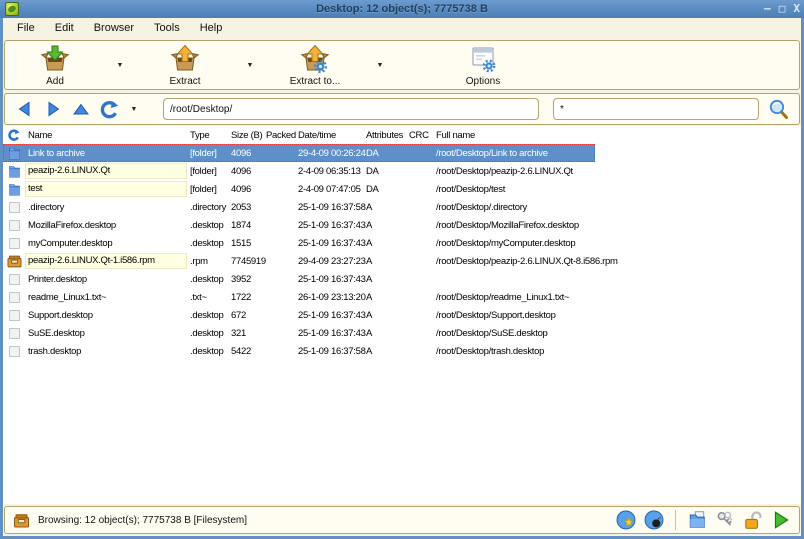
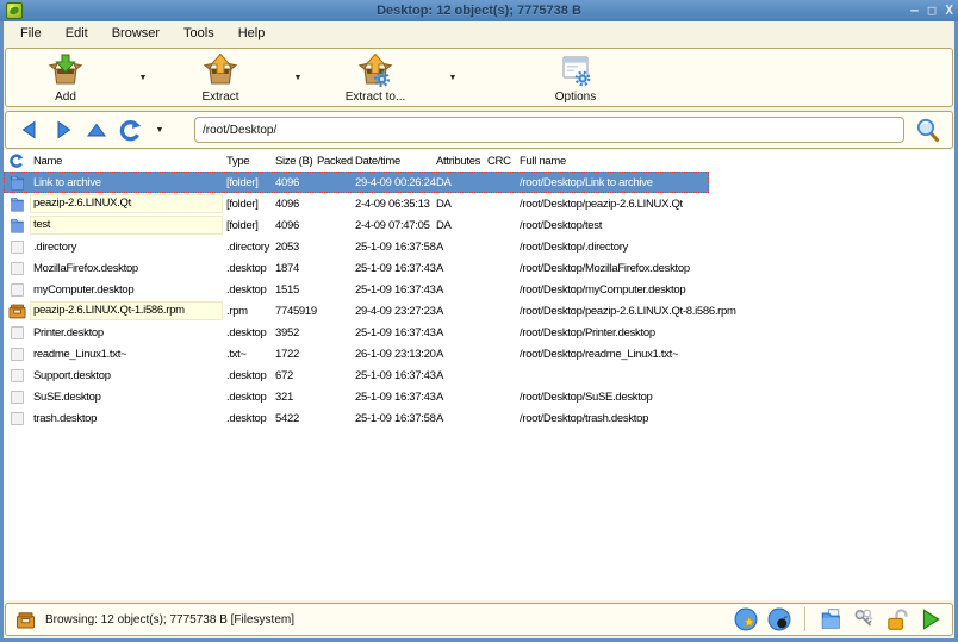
  Desktop: 12 object(s); 7775738 B
  –
  □
  X
  File
  Edit
  Browser
  Tools
  Help
  Add
  Extract
  Extract to...
  Options
  /root/Desktop/
- *
  Name
  Type
  Size (B)
  Packed
  Date/time
  Attributes
  CRC
  Full name
  Link to archive
  [folder]
  4096
  29-4-09 00:26:24
  DA
  /root/Desktop/Link to archive
  peazip-2.6.LINUX.Qt
  [folder]
  4096
  2-4-09 06:35:13
  DA
  /root/Desktop/peazip-2.6.LINUX.Qt
  test
  [folder]
  4096
  2-4-09 07:47:05
  DA
  /root/Desktop/test
  .directory
  .directory
  2053
  25-1-09 16:37:58
  A
  /root/Desktop/.directory
  MozillaFirefox.desktop
  .desktop
  1874
  25-1-09 16:37:43
  A
  /root/Desktop/MozillaFirefox.desktop
  myComputer.desktop
  .desktop
  1515
  25-1-09 16:37:43
  A
  /root/Desktop/myComputer.desktop
  peazip-2.6.LINUX.Qt-1.i586.rpm
  .rpm
  7745919
  29-4-09 23:27:23
  A
  /root/Desktop/peazip-2.6.LINUX.Qt-8.i586.rpm
  Printer.desktop
  .desktop
  3952
  25-1-09 16:37:43
  A
+ /root/Desktop/Printer.desktop
  readme_Linux1.txt~
  .txt~
  1722
  26-1-09 23:13:20
  A
  /root/Desktop/readme_Linux1.txt~
  Support.desktop
  .desktop
  672
  25-1-09 16:37:43
  A
- /root/Desktop/Support.desktop
  SuSE.desktop
  .desktop
  321
  25-1-09 16:37:43
  A
  /root/Desktop/SuSE.desktop
  trash.desktop
  .desktop
  5422
  25-1-09 16:37:58
  A
  /root/Desktop/trash.desktop
  Browsing: 12 object(s); 7775738 B [Filesystem]
